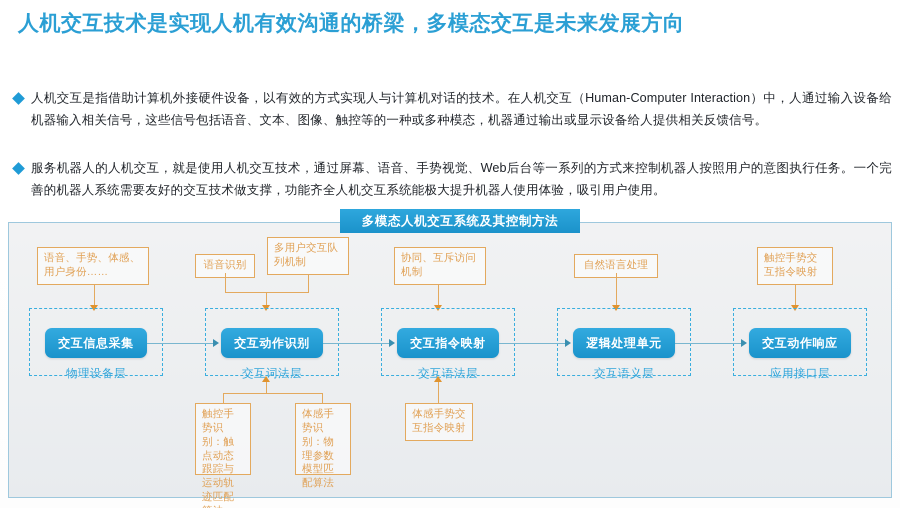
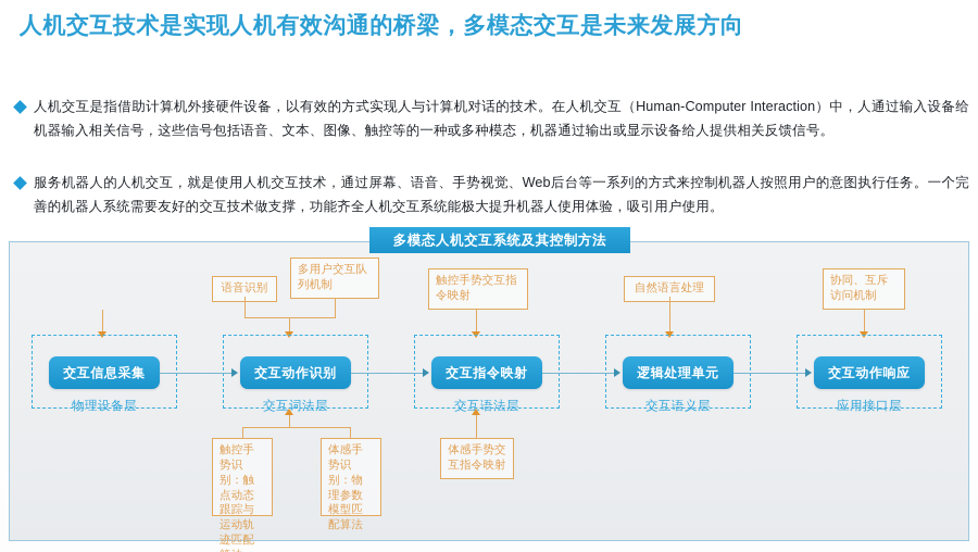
  人机交互技术是实现人机有效沟通的桥梁，多模态交互是未来发展方向
  人机交互是指借助计算机外接硬件设备，以有效的方式实现人与计算机对话的技术。在人机交互（Human-Computer Interaction）中，人通过输入设备给机器输入相关信号，这些信号包括语音、文本、图像、触控等的一种或多种模态，机器通过输出或显示设备给人提供相关反馈信号。
  服务机器人的人机交互，就是使用人机交互技术，通过屏幕、语音、手势视觉、Web后台等一系列的方式来控制机器人按照用户的意图执行任务。一个完善的机器人系统需要友好的交互技术做支撑，功能齐全人机交互系统能极大提升机器人使用体验，吸引用户使用。
- 语音、手势、体感、用户身份……
  语音识别
  多用户交互队列机制
- 协同、互斥访问机制
+ 触控手势交互指令映射
  自然语言处理
- 触控手势交互指令映射
+ 协同、互斥访问机制
  交互信息采集
  交互动作识别
  交互指令映射
  逻辑处理单元
  交互动作响应
  物理设备层
  交互词法层
  交互语法层
  交互语义层
  应用接口层
  触控手势识别：触点动态跟踪与运动轨迹匹配
  体感手势识别：物理参数模型匹配算法
  体感手势交互指令映射
  多模态人机交互系统及其控制方法
